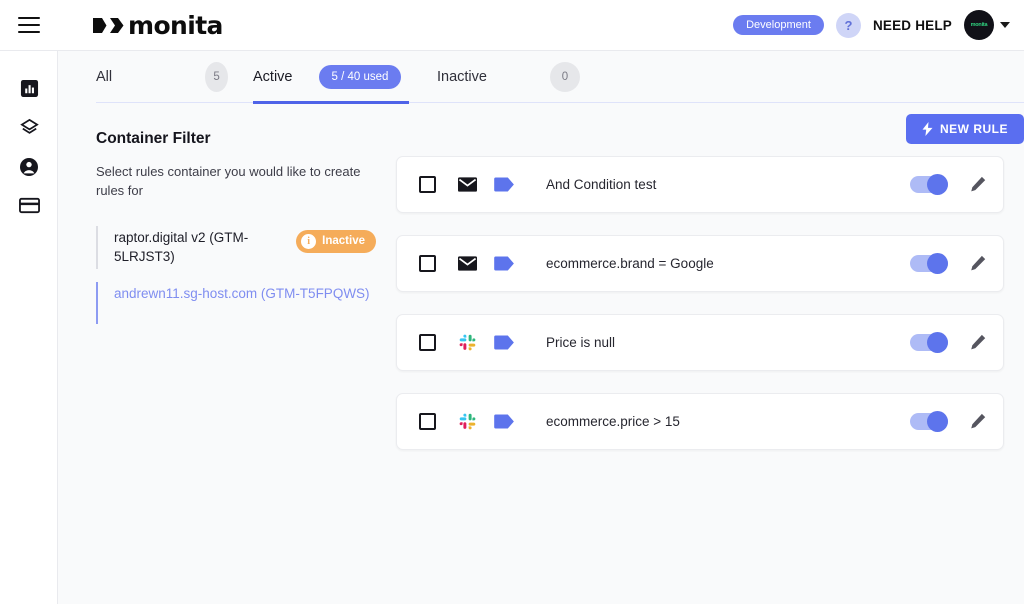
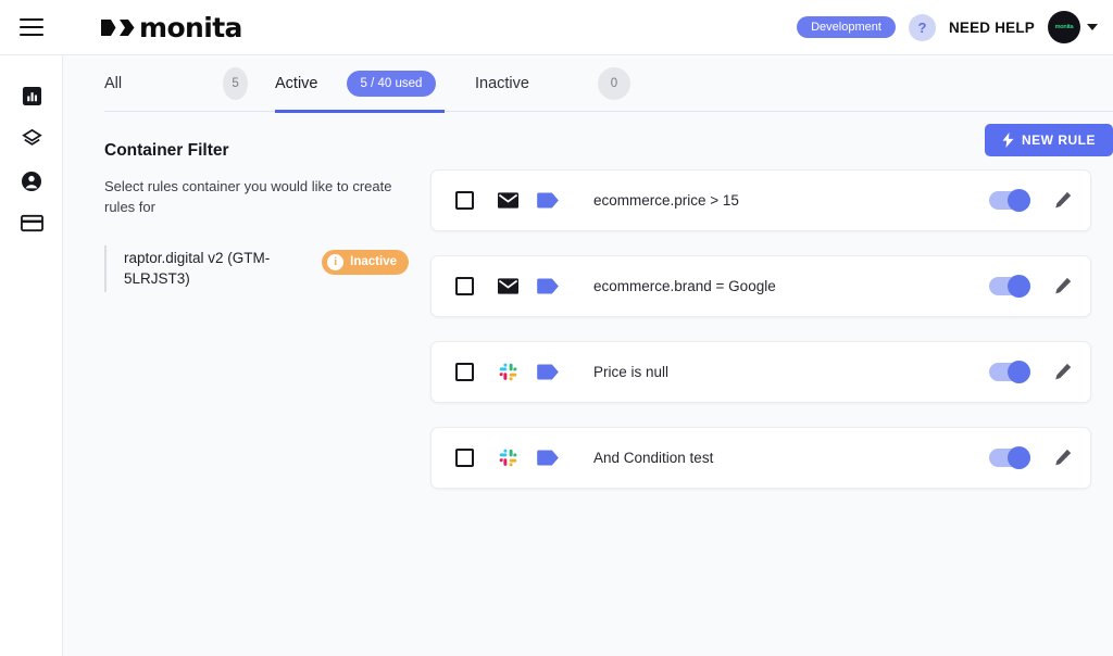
  monita
  Development
  ?
  NEED HELP
  All
  5
  Active
  5 / 40 used
  Inactive
  0
  Container Filter
  NEW RULE
  Select rules container you would like to create rules for
  raptor.digital v2 (GTM-5LRJST3)
  i
  Inactive
- andrewn11.sg-host.com (GTM-T5FPQWS)
- And Condition test
+ ecommerce.price > 15
  ecommerce.brand = Google
  Price is null
- ecommerce.price > 15
+ And Condition test
